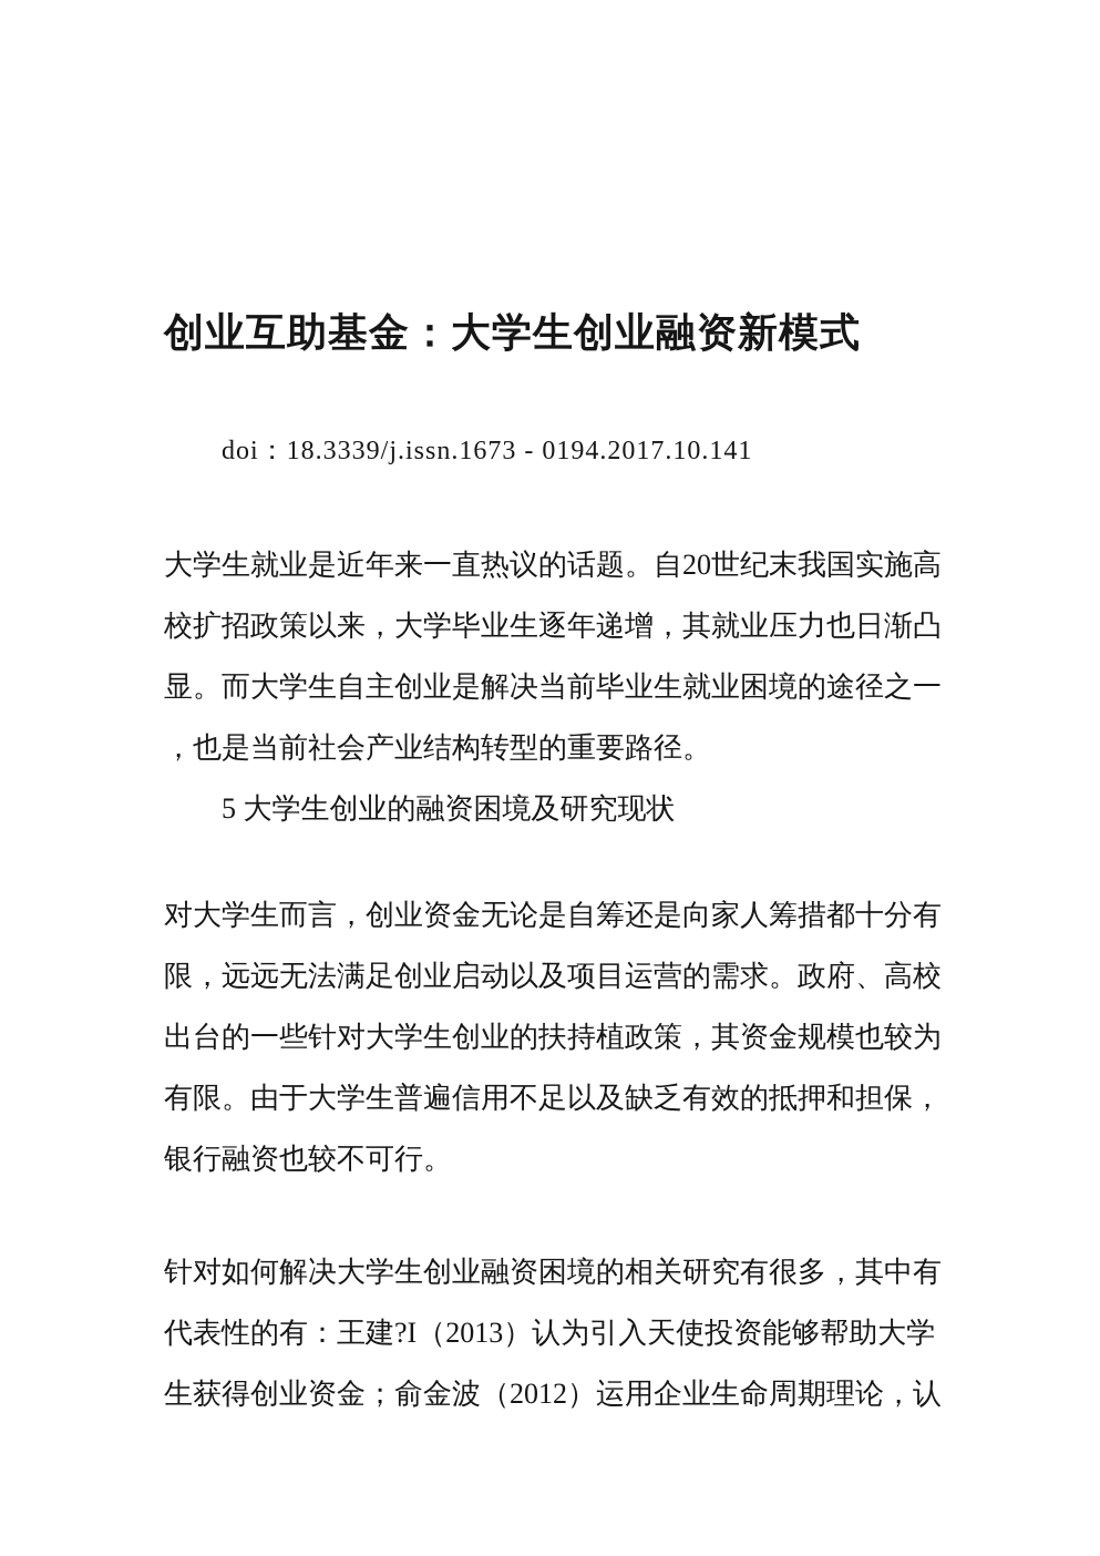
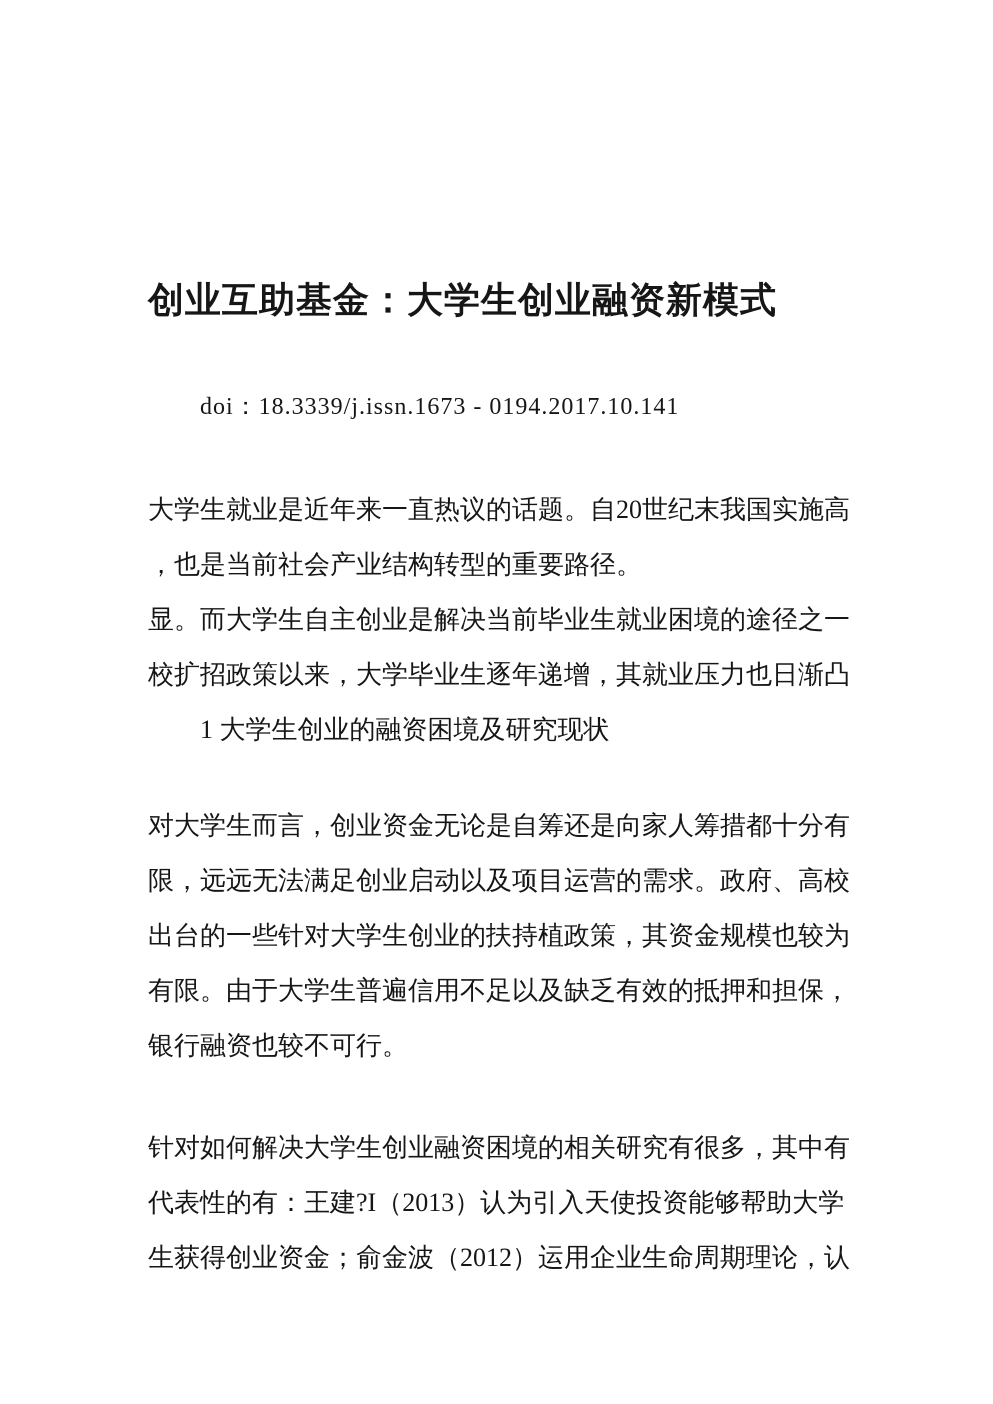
  创业互助基金：大学生创业融资新模式
  doi：18.3339/j.issn.1673 - 0194.2017.10.141
  大学生就业是近年来一直热议的话题。自20世纪末我国实施高
- 校扩招政策以来，大学毕业生逐年递增，其就业压力也日渐凸
+ ，也是当前社会产业结构转型的重要路径。
  显。而大学生自主创业是解决当前毕业生就业困境的途径之一
- ，也是当前社会产业结构转型的重要路径。
+ 校扩招政策以来，大学毕业生逐年递增，其就业压力也日渐凸
- 5 大学生创业的融资困境及研究现状
+ 1 大学生创业的融资困境及研究现状
  对大学生而言，创业资金无论是自筹还是向家人筹措都十分有
  限，远远无法满足创业启动以及项目运营的需求。政府、高校
  出台的一些针对大学生创业的扶持植政策，其资金规模也较为
  有限。由于大学生普遍信用不足以及缺乏有效的抵押和担保，
  银行融资也较不可行。
  针对如何解决大学生创业融资困境的相关研究有很多，其中有
  代表性的有：王建?I（2013）认为引入天使投资能够帮助大学
  生获得创业资金；俞金波（2012）运用企业生命周期理论，认
